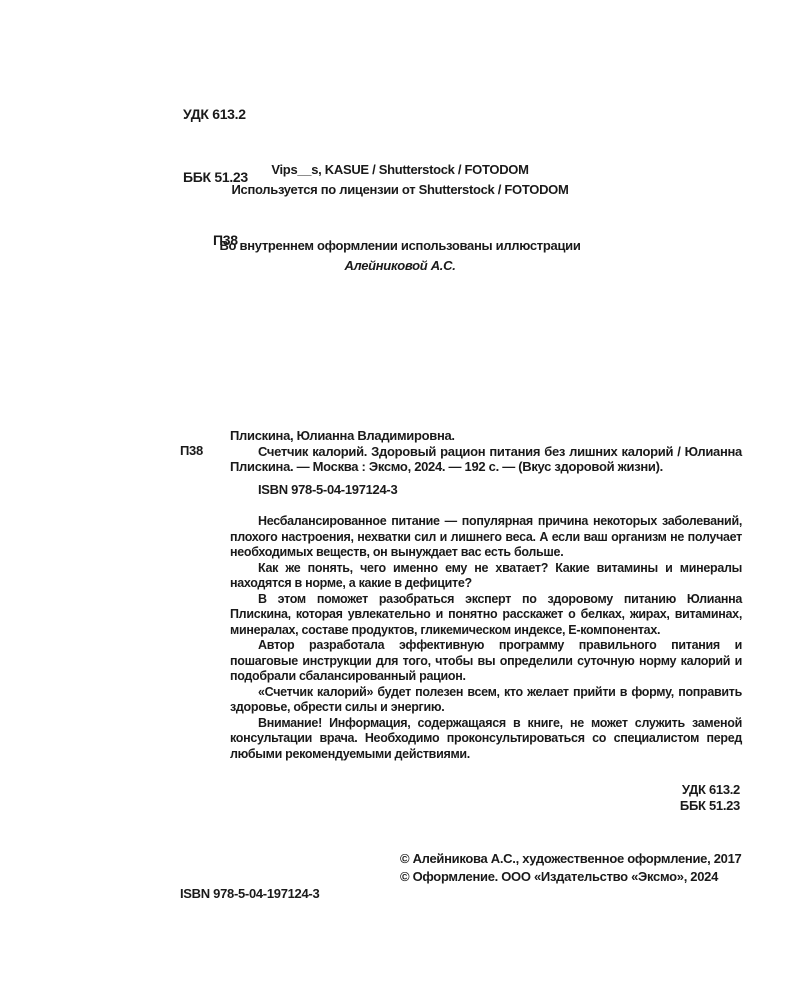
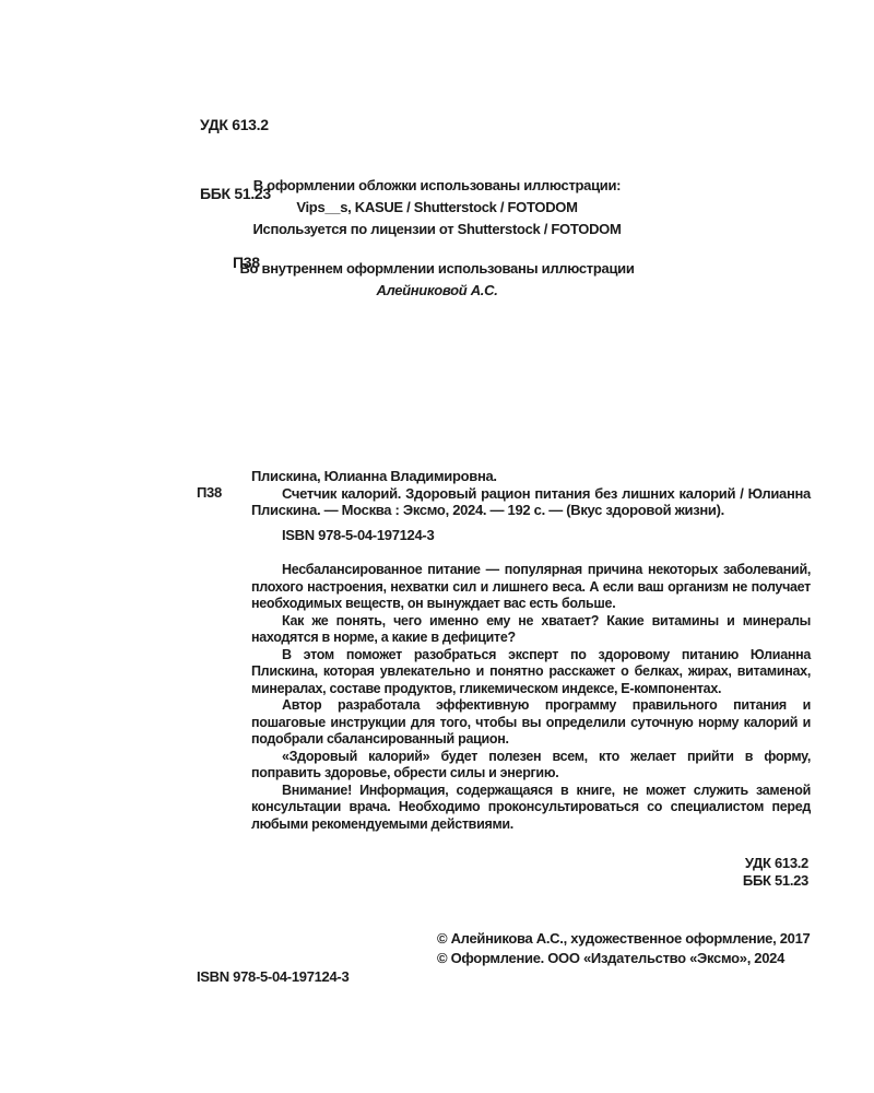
  УДК 613.2
  ББК 51.23
  П38
+ В оформлении обложки использованы иллюстрации:
  Vips__s, KASUE / Shutterstock / FOTODOM
  Используется по лицензии от Shutterstock / FOTODOM
  Во внутреннем оформлении использованы иллюстрации
  Алейниковой А.С.
  П38
  Плискина, Юлианна Владимировна.
  Счетчик калорий. Здоровый рацион питания без лишних калорий / Юлианна Плискина. — Москва : Эксмо, 2024. — 192 с. — (Вкус здоровой жизни).
  ISBN 978-5-04-197124-3
  Несбалансированное питание — популярная причина некоторых заболеваний, плохого настроения, нехватки сил и лишнего веса. А если ваш организм не получает необходимых веществ, он вынуждает вас есть больше.
  Как же понять, чего именно ему не хватает? Какие витамины и минералы находятся в норме, а какие в дефиците?
  В этом поможет разобраться эксперт по здоровому питанию Юлианна Плискина, которая увлекательно и понятно расскажет о белках, жирах, витаминах, минералах, составе продуктов, гликемическом индексе, Е-компонентах.
  Автор разработала эффективную программу правильного питания и пошаговые инструкции для того, чтобы вы определили суточную норму калорий и подобрали сбалансированный рацион.
- «Счетчик калорий» будет полезен всем, кто желает прийти в форму, поправить здоровье, обрести силы и энергию.
+ «Здоровый калорий» будет полезен всем, кто желает прийти в форму, поправить здоровье, обрести силы и энергию.
  Внимание! Информация, содержащаяся в книге, не может служить заменой консультации врача. Необходимо проконсультироваться со специалистом перед любыми рекомендуемыми действиями.
  УДК 613.2
  ББК 51.23
  © Алейникова А.С., художественное оформление, 2017
  © Оформление. ООО «Издательство «Эксмо», 2024
  ISBN 978-5-04-197124-3
